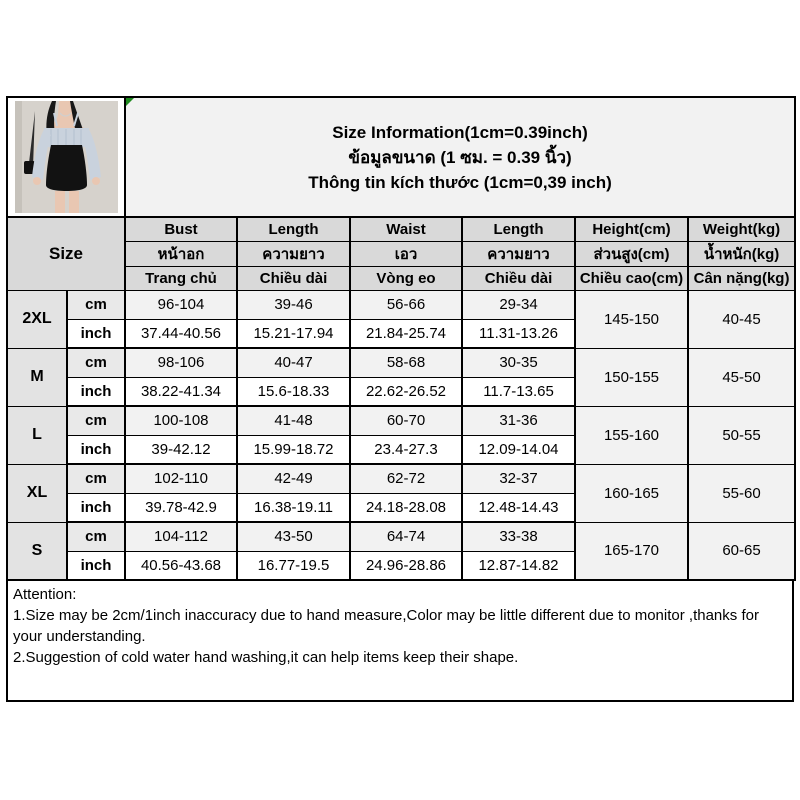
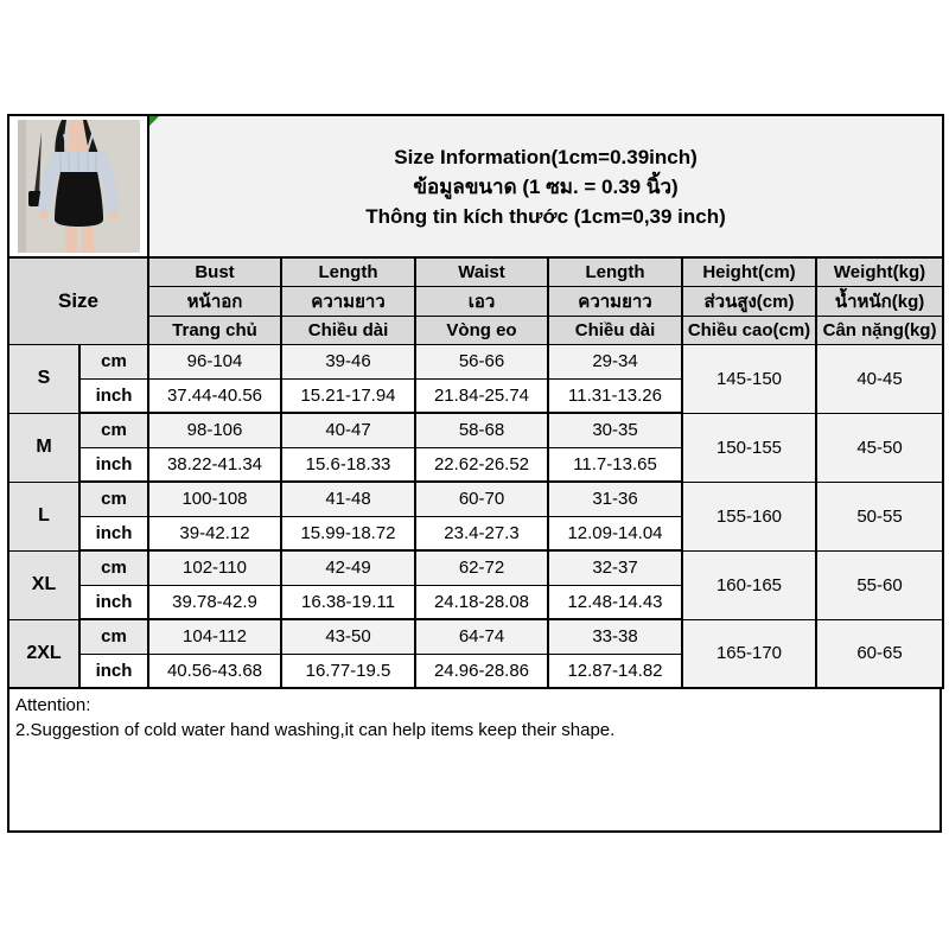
  	Size Information(1cm=0.39inch) ข้อมูลขนาด (1 ซม. = 0.39 นิ้ว) Thông tin kích thước (1cm=0,39 inch)
  Size	Bust	Length	Waist	Length	Height(cm)	Weight(kg)
  หน้าอก	ความยาว	เอว	ความยาว	ส่วนสูง(cm)	น้ำหนัก(kg)
  Trang chủ	Chiều dài	Vòng eo	Chiều dài	Chiều cao(cm)	Cân nặng(kg)
- 2XL	cm	96-104	39-46	56-66	29-34	145-150	40-45
+ S	cm	96-104	39-46	56-66	29-34	145-150	40-45
  inch	37.44-40.56	15.21-17.94	21.84-25.74	11.31-13.26
  M	cm	98-106	40-47	58-68	30-35	150-155	45-50
  inch	38.22-41.34	15.6-18.33	22.62-26.52	11.7-13.65
  L	cm	100-108	41-48	60-70	31-36	155-160	50-55
  inch	39-42.12	15.99-18.72	23.4-27.3	12.09-14.04
  XL	cm	102-110	42-49	62-72	32-37	160-165	55-60
  inch	39.78-42.9	16.38-19.11	24.18-28.08	12.48-14.43
- S	cm	104-112	43-50	64-74	33-38	165-170	60-65
+ 2XL	cm	104-112	43-50	64-74	33-38	165-170	60-65
  inch	40.56-43.68	16.77-19.5	24.96-28.86	12.87-14.82
  Attention:
- 1.Size may be 2cm/1inch inaccuracy due to hand measure,Color may be little different due to monitor ,thanks for your understanding.
  2.Suggestion of cold water hand washing,it can help items keep their shape.
